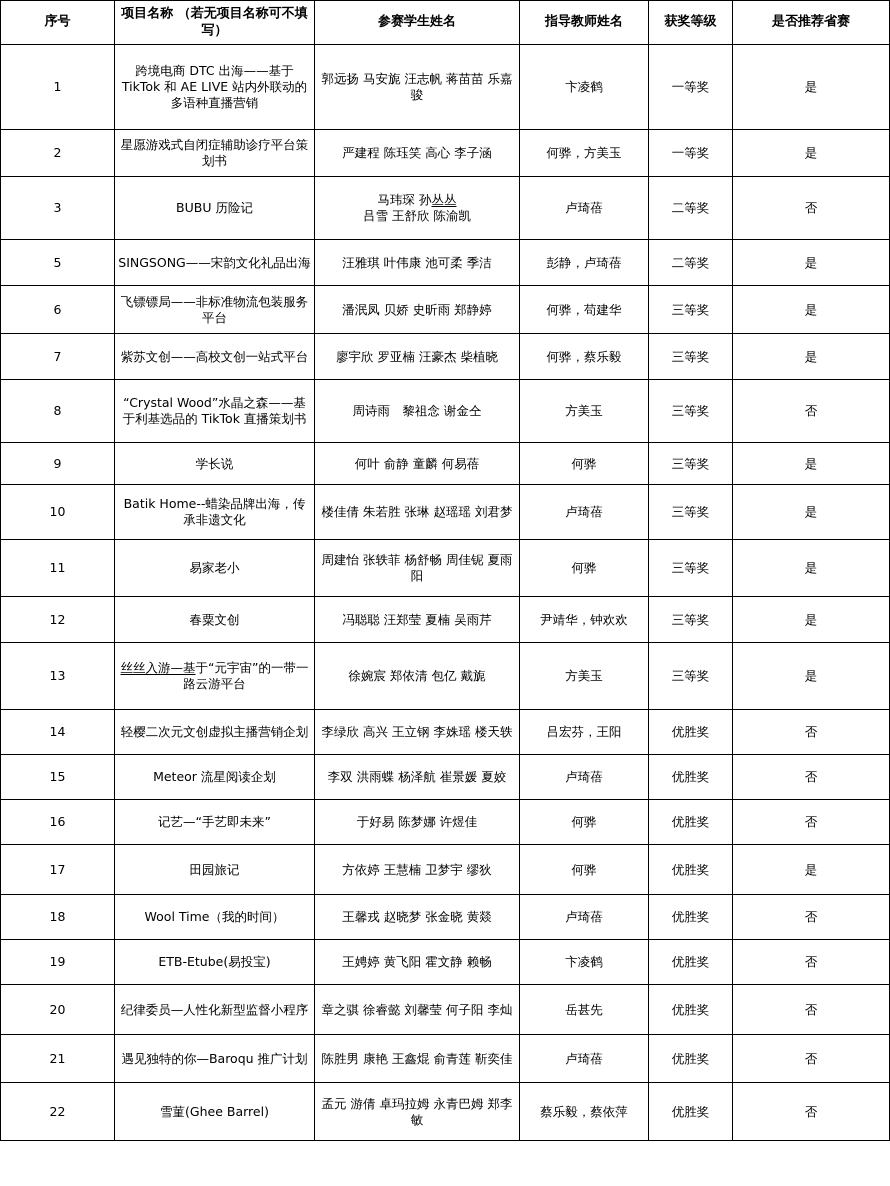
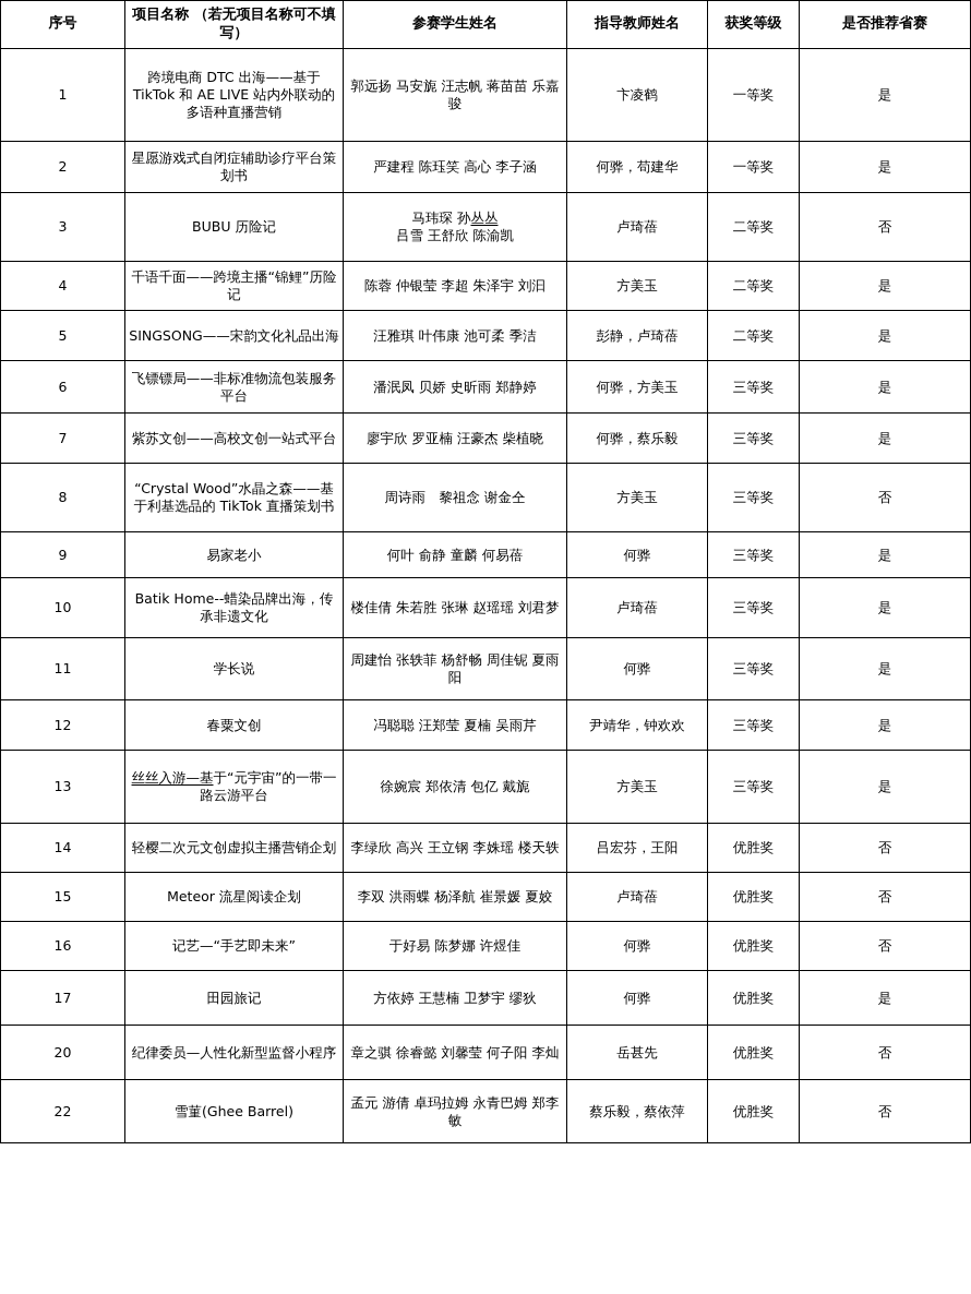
  序号	项目名称 （若无项目名称可不填写）	参赛学生姓名	指导教师姓名	获奖等级	是否推荐省赛
  1	跨境电商 DTC 出海——基于 TikTok 和 AE LIVE 站内外联动的多语种直播营销	郭远扬 马安旎 汪志帆 蒋苗苗 乐嘉骏	卞凌鹤	一等奖	是
- 2	星愿游戏式自闭症辅助诊疗平台策划书	严建程 陈珏笑 高心 李子涵	何骅，方美玉	一等奖	是
+ 2	星愿游戏式自闭症辅助诊疗平台策划书	严建程 陈珏笑 高心 李子涵	何骅，苟建华	一等奖	是
  3	BUBU 历险记	马玮琛 孙丛丛 吕雪 王舒欣 陈渝凯	卢琦蓓	二等奖	否
+ 4	千语千面——跨境主播“锦鲤”历险记	陈蓉 仲银莹 李超 朱泽宇 刘汩	方美玉	二等奖	是
  5	SINGSONG——宋韵文化礼品出海	汪雅琪 叶伟康 池可柔 季洁	彭静，卢琦蓓	二等奖	是
- 6	飞镖镖局——非标准物流包装服务平台	潘泯凤 贝娇 史昕雨 郑静婷	何骅，苟建华	三等奖	是
+ 6	飞镖镖局——非标准物流包装服务平台	潘泯凤 贝娇 史昕雨 郑静婷	何骅，方美玉	三等奖	是
  7	紫苏文创——高校文创一站式平台	廖宇欣 罗亚楠 汪豪杰 柴植晓	何骅，蔡乐毅	三等奖	是
  8	“Crystal Wood”水晶之森——基于利基选品的 TikTok 直播策划书	周诗雨 黎祖念 谢金仝	方美玉	三等奖	否
- 9	学长说	何叶 俞静 童麟 何易蓓	何骅	三等奖	是
+ 9	易家老小	何叶 俞静 童麟 何易蓓	何骅	三等奖	是
  10	Batik Home--蜡染品牌出海，传承非遗文化	楼佳倩 朱若胜 张琳 赵瑶瑶 刘君梦	卢琦蓓	三等奖	是
- 11	易家老小	周建怡 张轶菲 杨舒畅 周佳铌 夏雨阳	何骅	三等奖	是
+ 11	学长说	周建怡 张轶菲 杨舒畅 周佳铌 夏雨阳	何骅	三等奖	是
  12	春粟文创	冯聪聪 汪郑莹 夏楠 吴雨芹	尹靖华，钟欢欢	三等奖	是
  13	丝丝入游—基于“元宇宙”的一带一路云游平台	徐婉宸 郑依清 包亿 戴旎	方美玉	三等奖	是
  14	轻樱二次元文创虚拟主播营销企划	李绿欣 高兴 王立钢 李姝瑶 楼天轶	吕宏芬，王阳	优胜奖	否
  15	Meteor 流星阅读企划	李双 洪雨蝶 杨泽航 崔景媛 夏姣	卢琦蓓	优胜奖	否
  16	记艺—“手艺即未来”	于好易 陈梦娜 许煜佳	何骅	优胜奖	否
  17	田园旅记	方依婷 王慧楠 卫梦宇 缪狄	何骅	优胜奖	是
- 18	Wool Time（我的时间）	王馨戎 赵晓梦 张金晓 黄燚	卢琦蓓	优胜奖	否
- 19	ETB-Etube(易投宝)	王娉婷 黄飞阳 霍文静 赖畅	卞凌鹤	优胜奖	否
  20	纪律委员—人性化新型监督小程序	章之骐 徐睿懿 刘馨莹 何子阳 李灿	岳甚先	优胜奖	否
- 21	遇见独特的你—Baroqu 推广计划	陈胜男 康艳 王鑫焜 俞青莲 靳奕佳	卢琦蓓	优胜奖	否
  22	雪菫(Ghee Barrel)	孟元 游倩 卓玛拉姆 永青巴姆 郑李敏	蔡乐毅，蔡依萍	优胜奖	否
